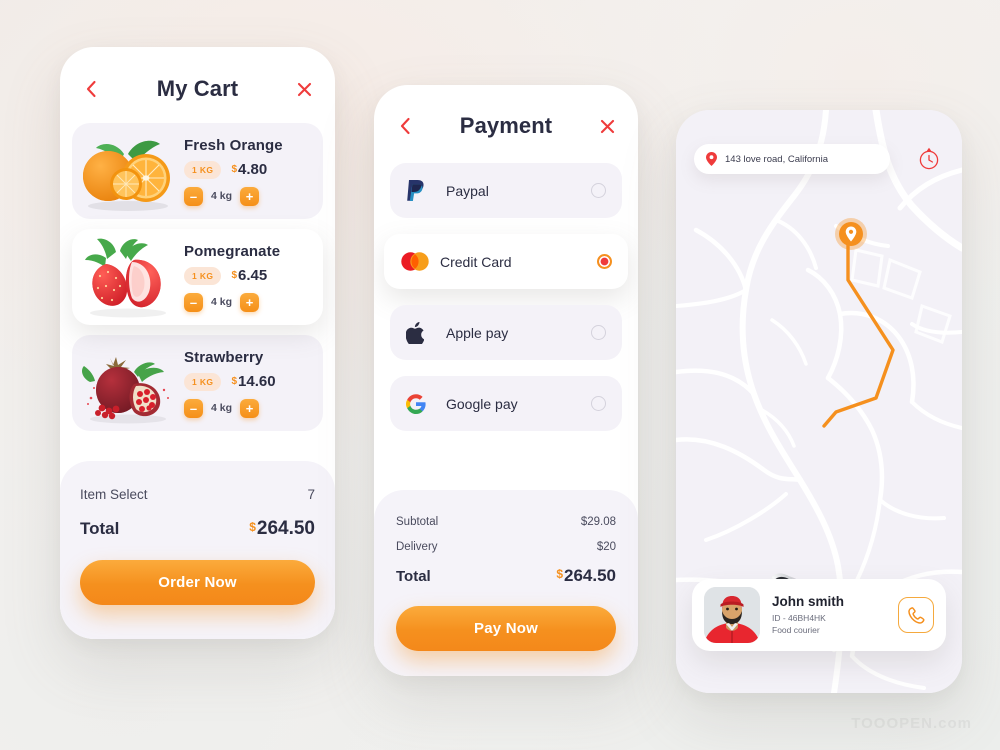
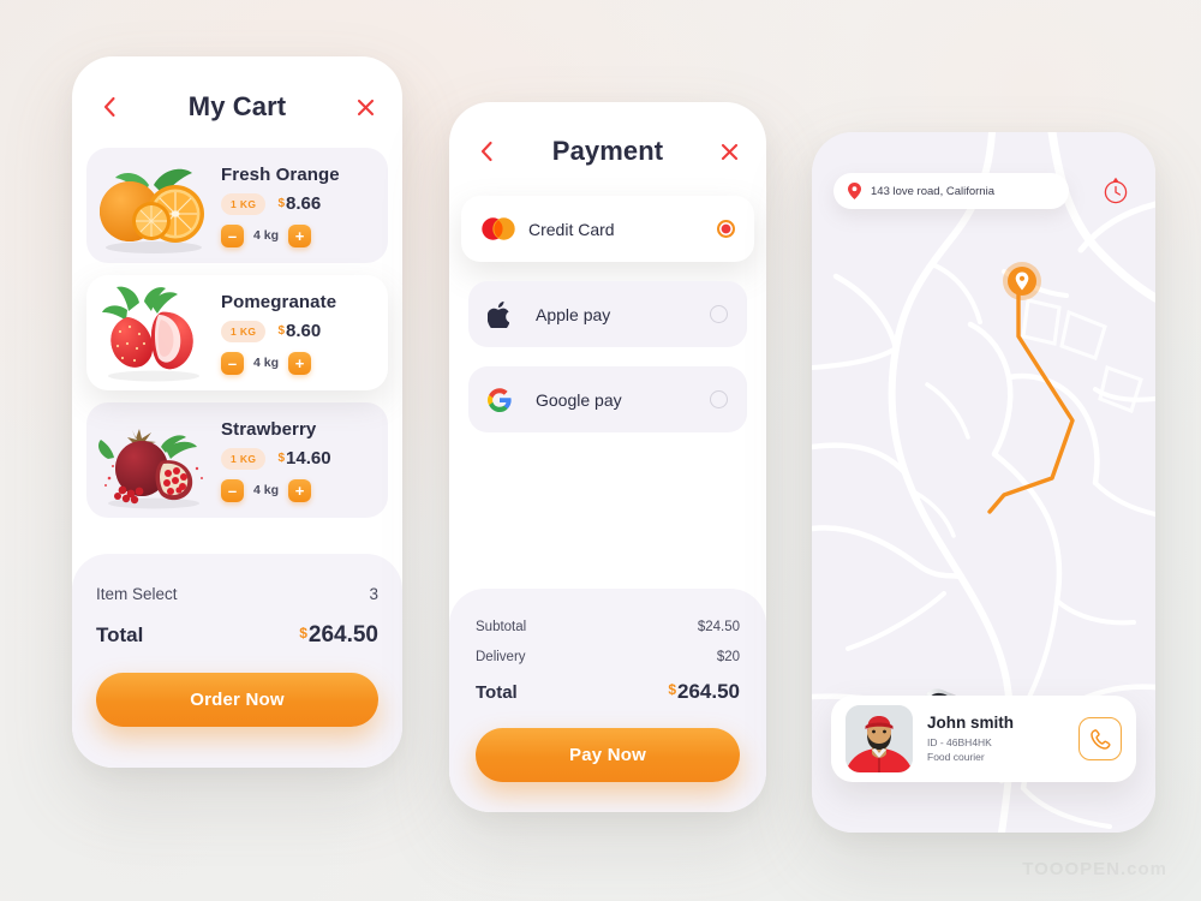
  My Cart
  Fresh Orange
  1 KG
- $4.80
+ $8.66
  –
  4 kg
  +
  Pomegranate
  1 KG
- $6.45
+ $8.60
  –
  4 kg
  +
  Strawberry
  1 KG
  $14.60
  –
  4 kg
  +
  Item Select
- 7
+ 3
  Total
  $264.50
  Order Now
  Payment
- Paypal
  Credit Card
  Apple pay
  Google pay
  Subtotal
- $29.08
+ $24.50
  Delivery
  $20
  Total
  $264.50
  Pay Now
  143 love road, California
  John smith
  ID - 46BH4HK
  Food courier
